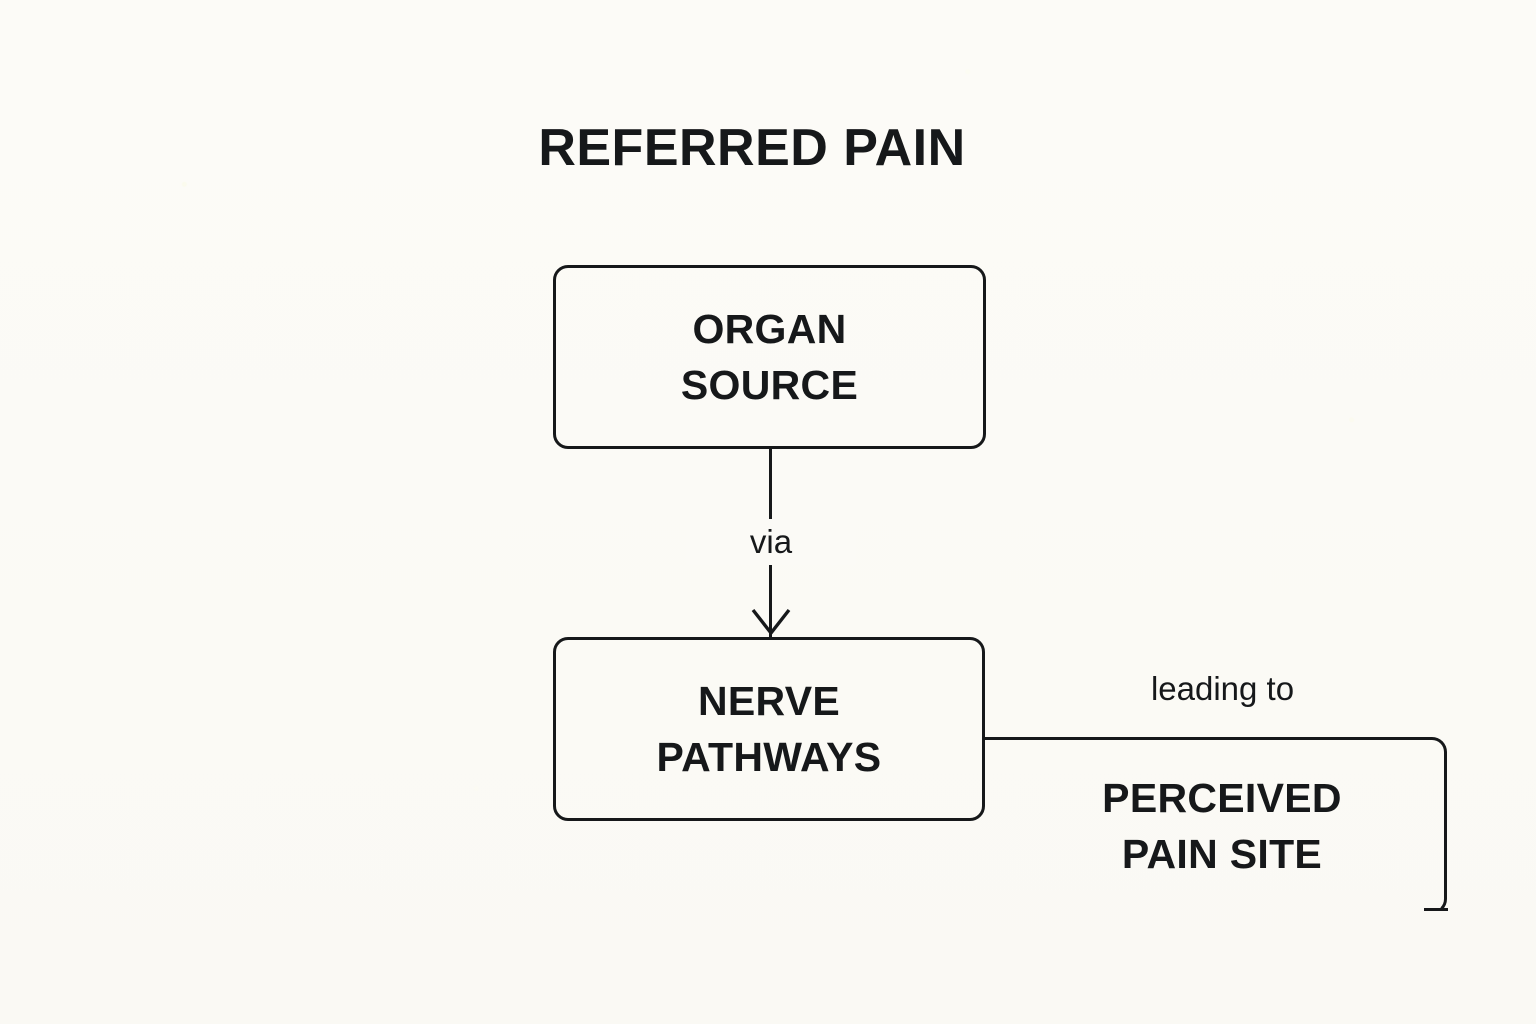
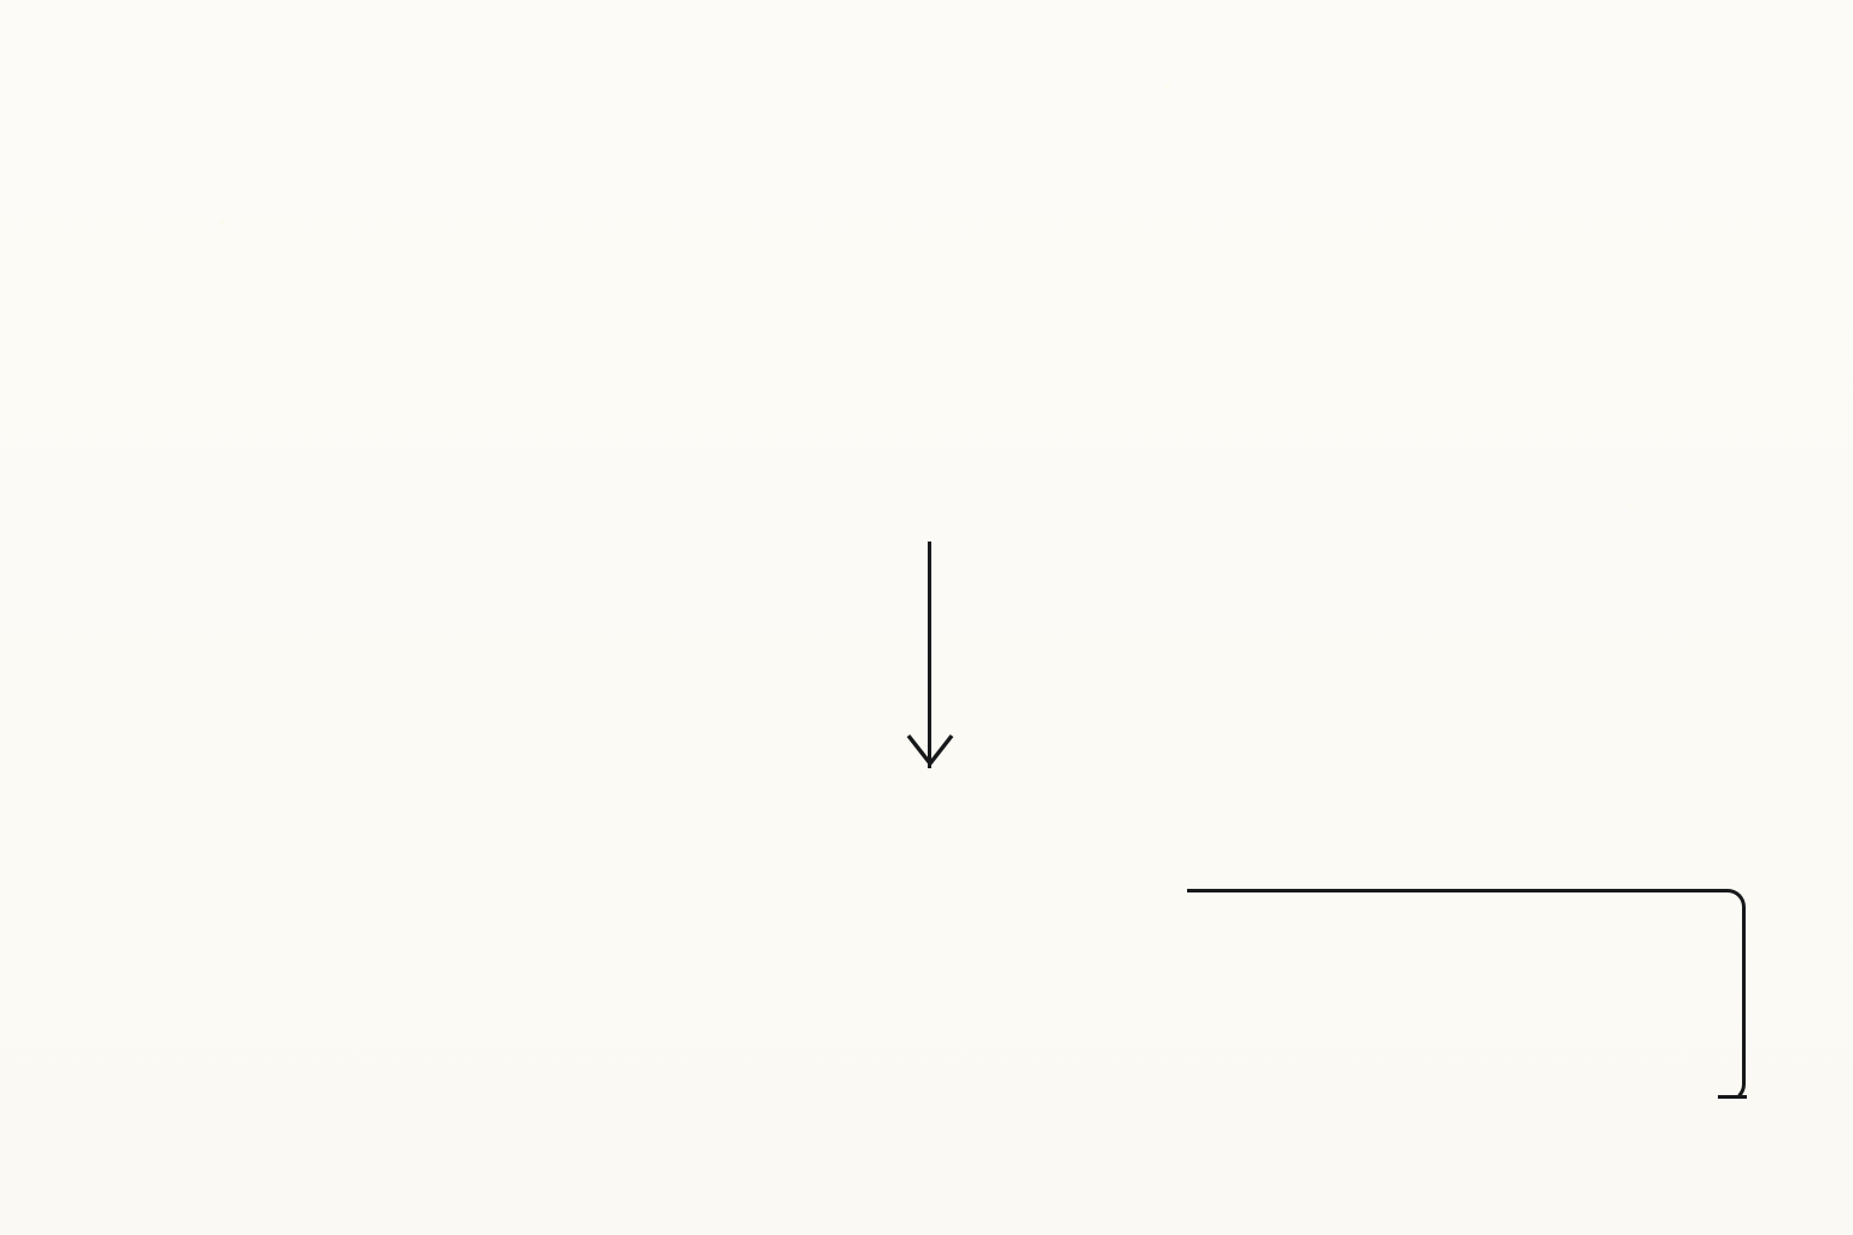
- REFERRED PAIN
- ORGAN
- SOURCE
- via
- NERVE
- PATHWAYS
- leading to
- PERCEIVED
- PAIN SITE
